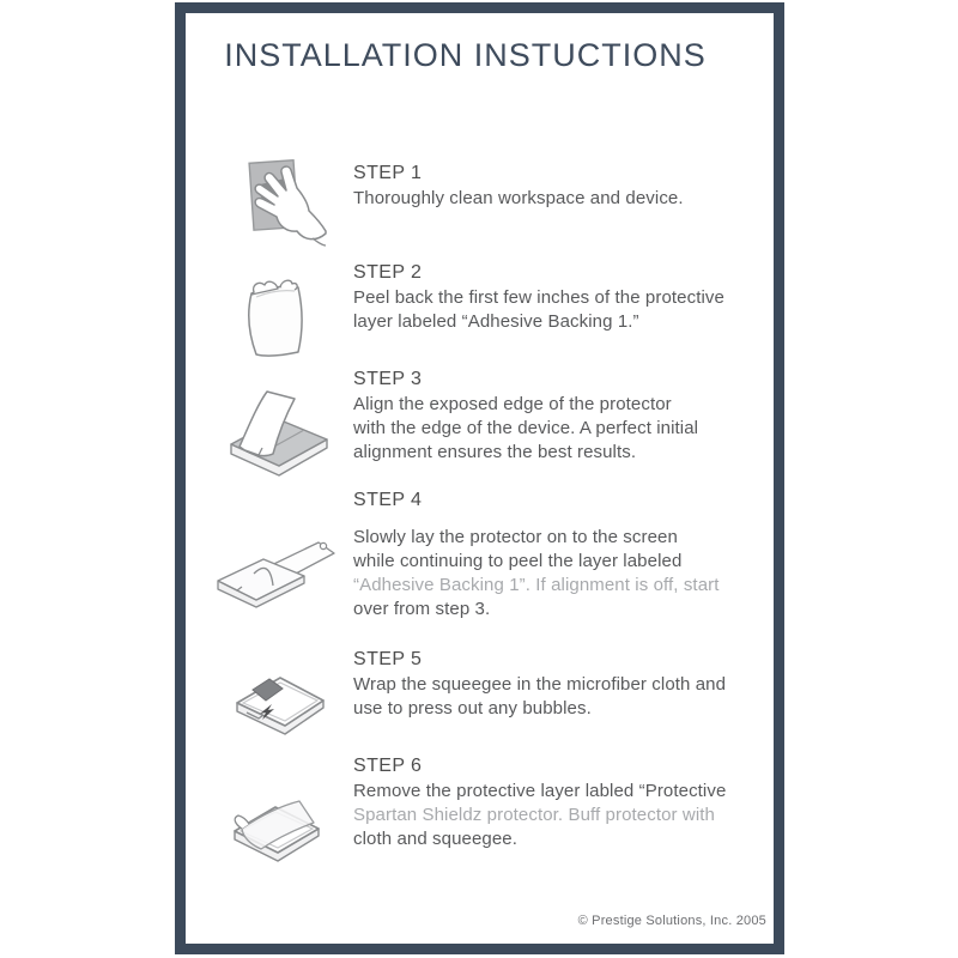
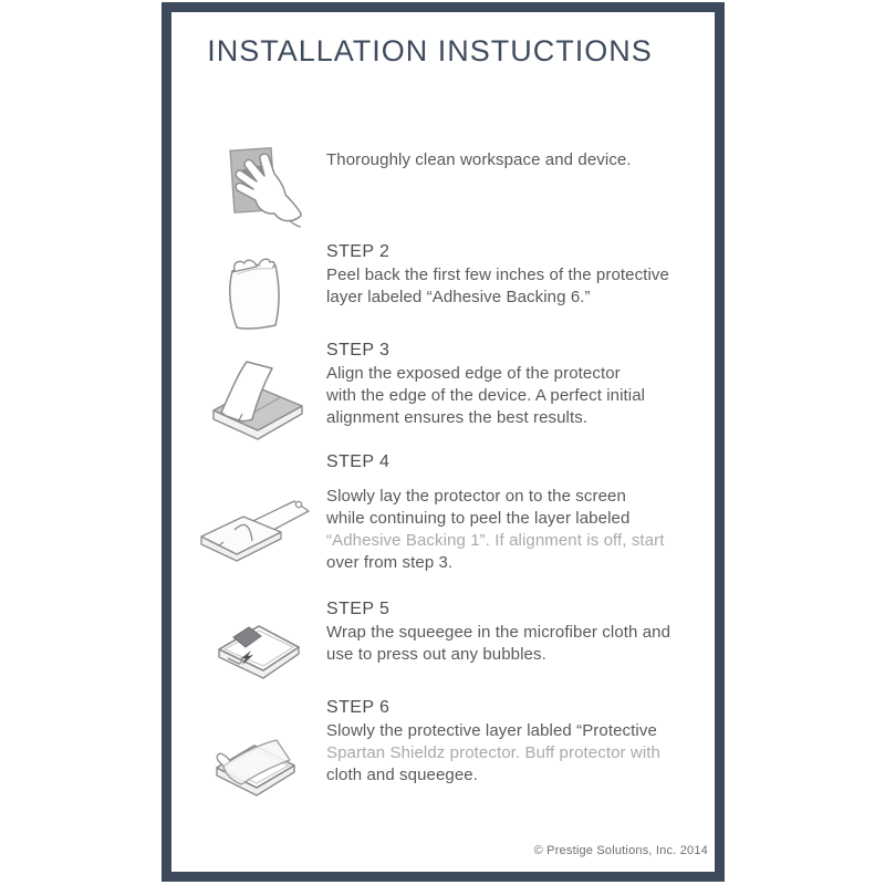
  INSTALLATION INSTUCTIONS
- STEP 1
  Thoroughly clean workspace and device.
  STEP 2
  Peel back the first few inches of the protective
- layer labeled “Adhesive Backing 1.”
+ layer labeled “Adhesive Backing 6.”
  STEP 3
  Align the exposed edge of the protector
  with the edge of the device. A perfect initial
  alignment ensures the best results.
  STEP 4
  Slowly lay the protector on to the screen
  while continuing to peel the layer labeled
  “Adhesive Backing 1”. If alignment is off, start
  over from step 3.
  STEP 5
  Wrap the squeegee in the microfiber cloth and
  use to press out any bubbles.
  STEP 6
- Remove the protective layer labled “Protective
+ Slowly the protective layer labled “Protective
  Spartan Shieldz protector. Buff protector with
  cloth and squeegee.
- © Prestige Solutions, Inc. 2005
+ © Prestige Solutions, Inc. 2014
